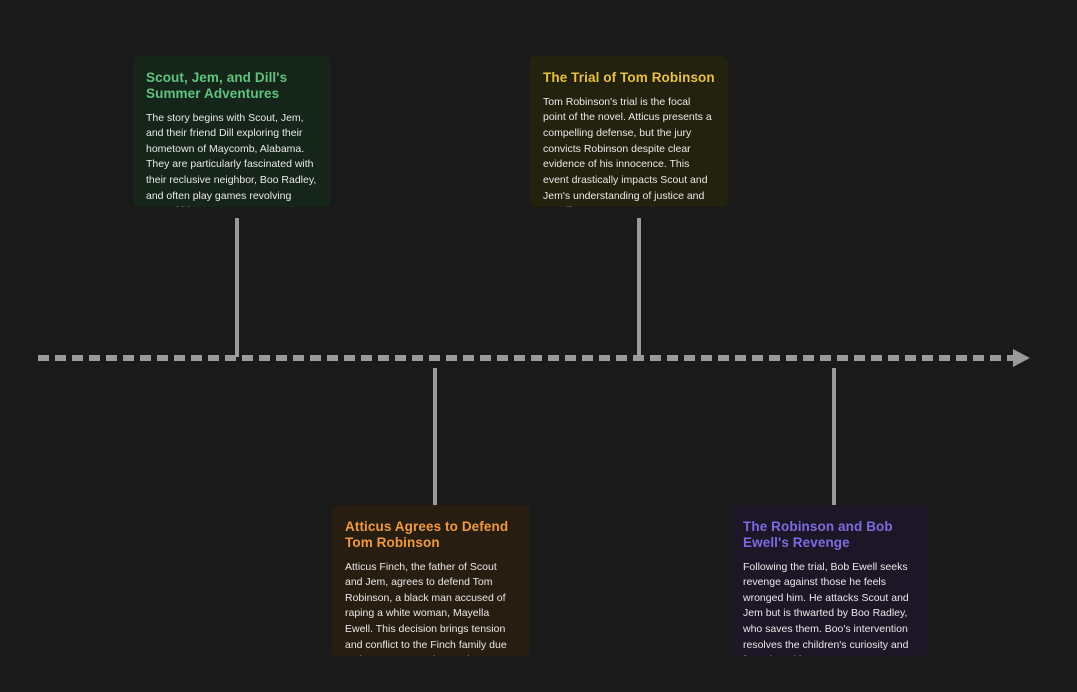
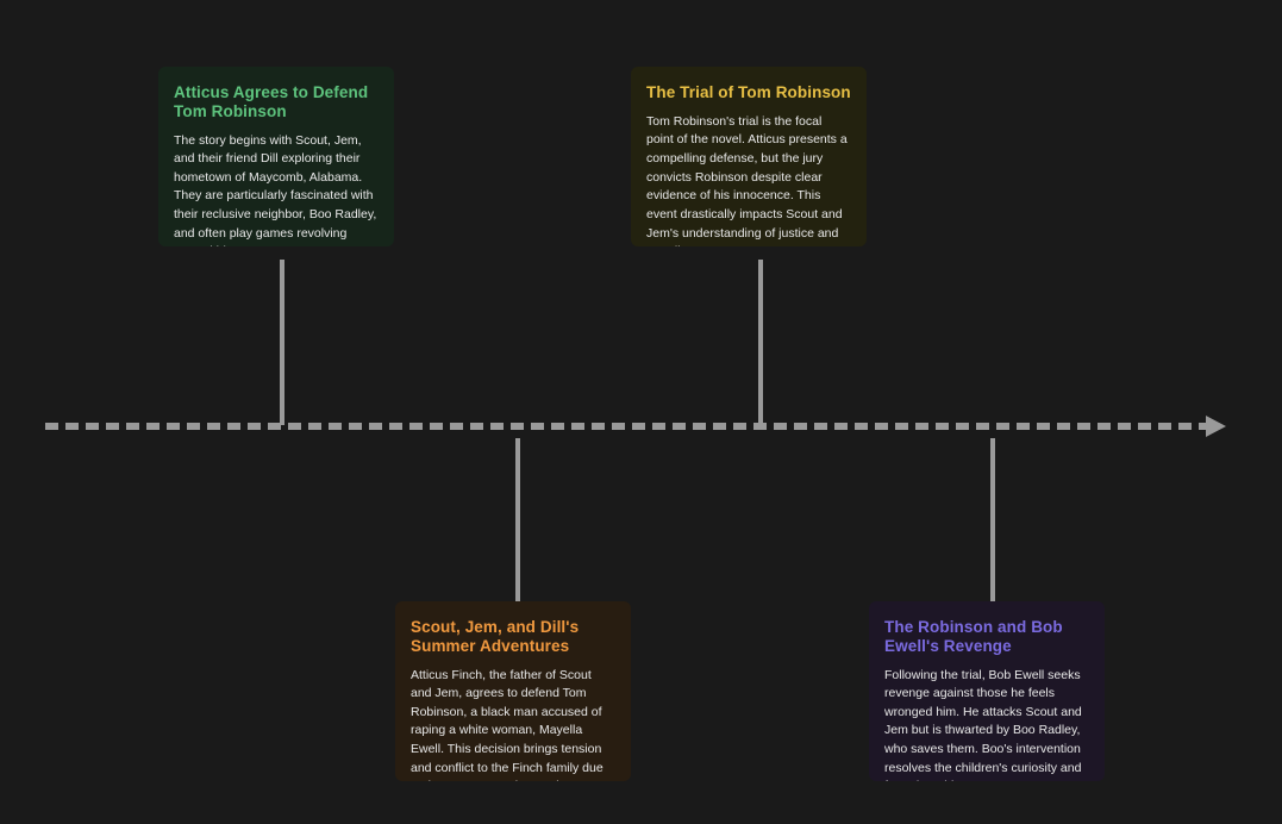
- Scout, Jem, and Dill's Summer Adventures
+ Atticus Agrees to Defend Tom Robinson
  The story begins with Scout, Jem, and their friend Dill exploring their hometown of Maycomb, Alabama. They are particularly fascinated with their reclusive neighbor, Boo Radley, and often play games revolving
  The Trial of Tom Robinson
  Tom Robinson's trial is the focal point of the novel. Atticus presents a compelling defense, but the jury convicts Robinson despite clear evidence of his innocence. This event drastically impacts Scout and Jem's understanding of justice and
- Atticus Agrees to Defend Tom Robinson
+ Scout, Jem, and Dill's Summer Adventures
  Atticus Finch, the father of Scout and Jem, agrees to defend Tom Robinson, a black man accused of raping a white woman, Mayella Ewell. This decision brings tension and conflict to the Finch family due
  The Robinson and Bob Ewell's Revenge
  Following the trial, Bob Ewell seeks revenge against those he feels wronged him. He attacks Scout and Jem but is thwarted by Boo Radley, who saves them. Boo's intervention resolves the children's curiosity and
